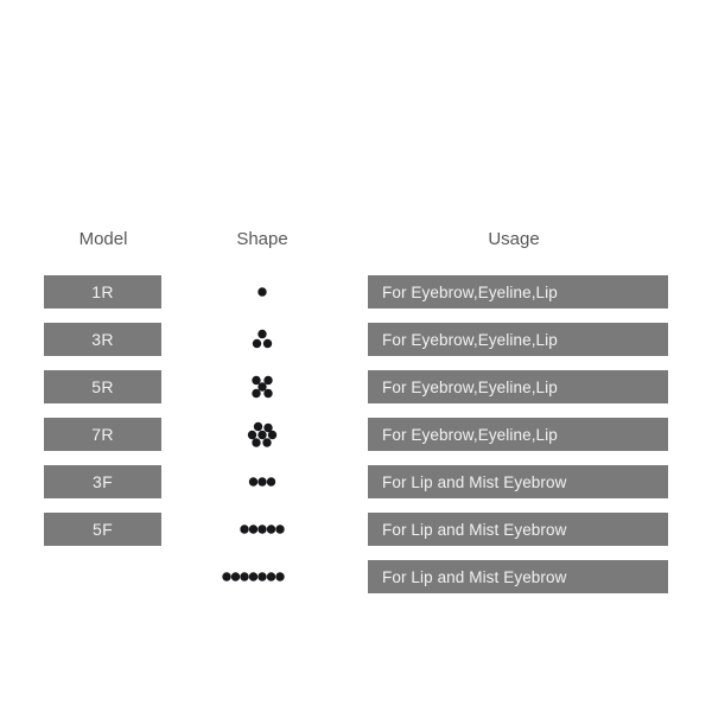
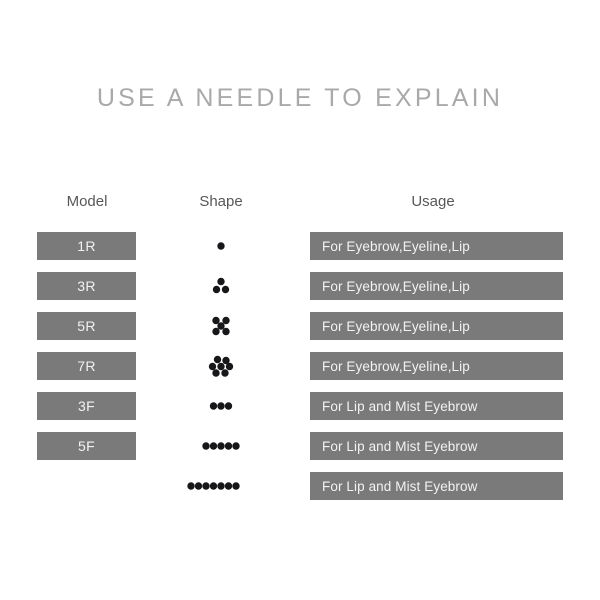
+ USE A NEEDLE TO EXPLAIN
  Model
  Shape
  Usage
  1R
  For Eyebrow,Eyeline,Lip
  3R
  For Eyebrow,Eyeline,Lip
  5R
  For Eyebrow,Eyeline,Lip
  7R
  For Eyebrow,Eyeline,Lip
  3F
  For Lip and Mist Eyebrow
  5F
  For Lip and Mist Eyebrow
  For Lip and Mist Eyebrow
